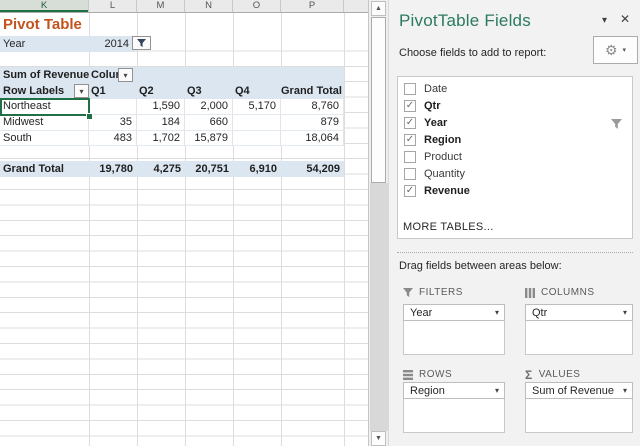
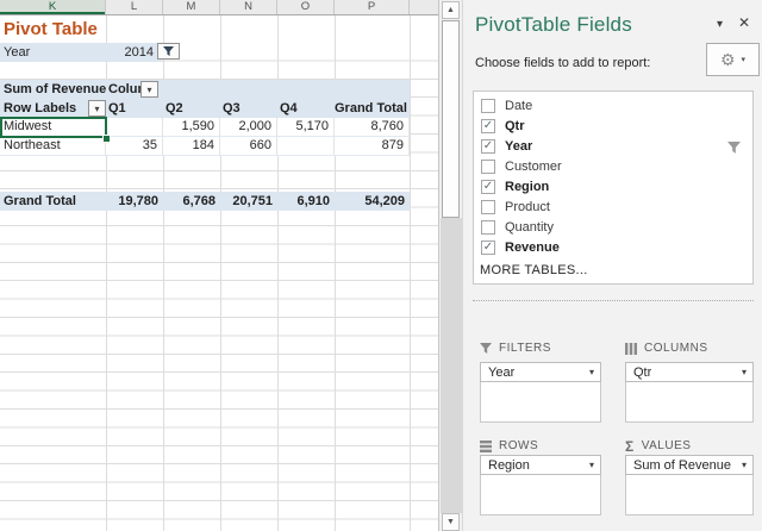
  K
  L
  M
  N
  O
  P
  Pivot Table
  Year
  2014
  Sum of Revenue
  Colu
  ▾
  Row Labels
  Q1
  Q2
  Q3
  Q4
  Grand Total
  ▾
- Northeast
+ Midwest
  1,590
  2,000
  5,170
  8,760
- Midwest
+ Northeast
  35
  184
  660
  879
- South
- 483
- 1,702
- 15,879
- 18,064
  Grand Total
  19,780
- 4,275
+ 6,768
  20,751
  6,910
  54,209
  PivotTable Fields
  ▾
  ✕
  Choose fields to add to report:
  ⚙
  Date
  ✓
  Qtr
  ✓
  Year
+ Customer
  ✓
  Region
  Product
  Quantity
  ✓
  Revenue
  MORE TABLES...
- Drag fields between areas below:
  FILTERS
  Year
  ▾
  COLUMNS
  Qtr
  ▾
  ROWS
  Region
  ▾
  Σ
  VALUES
  Sum of Revenue
  ▾
